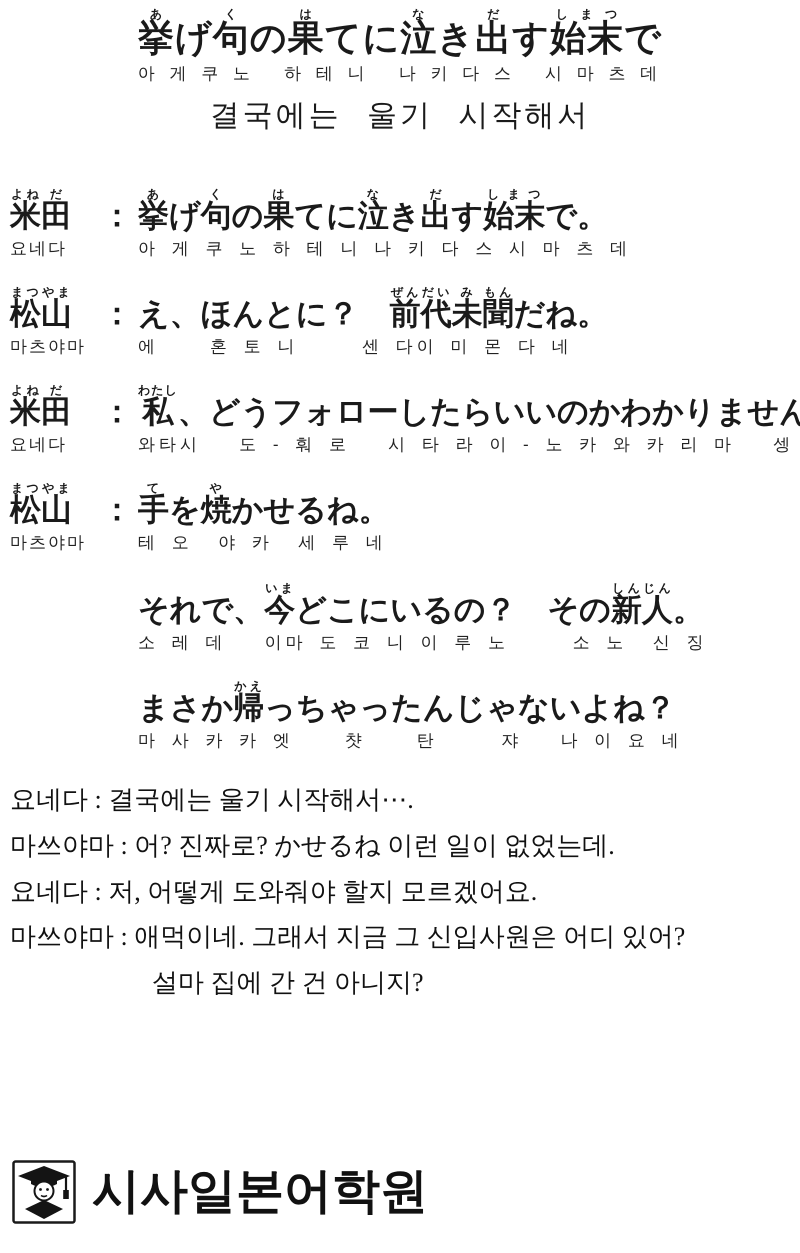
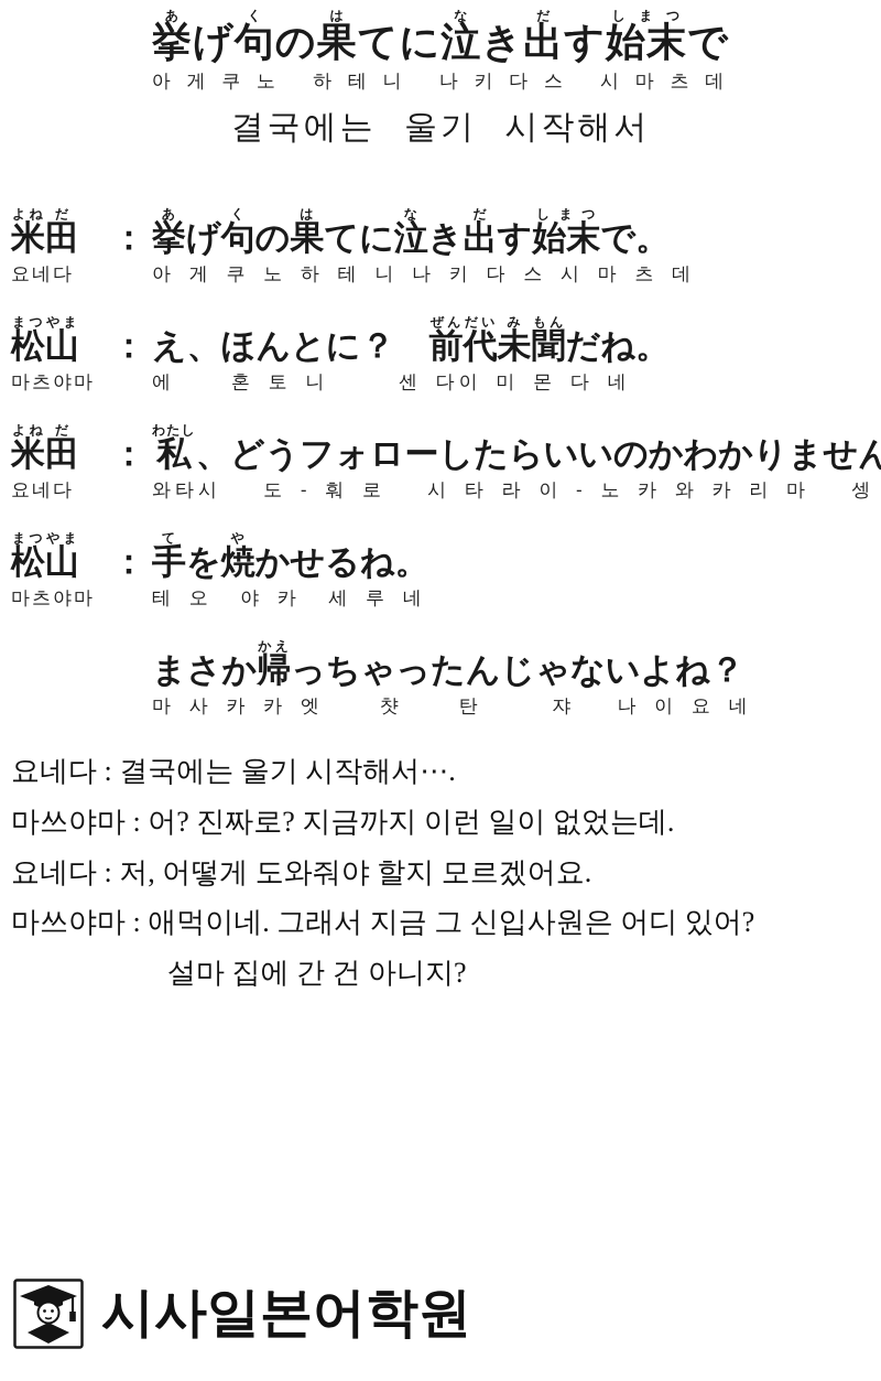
  挙あげ句くの果はてに泣なき出だす始末しまつで
  아 게 쿠 노 하 테 니 나 키 다 스 시 마 츠 데
  결국에는 울기 시작해서
  米よね田だ
  요네다
  ：
  挙あげ句くの果はてに泣なき出だす始末しまつで。
  아 게 쿠 노 하 테 니 나 키 다 스 시 마 츠 데
  松まつ山やま
  마츠야마
  ：
  え、ほんとに？ 前代ぜんだい未み聞もんだね。
  에 혼 토 니 센 다이 미 몬 다 네
  米よね田だ
  요네다
  ：
  私わたし、どうフォローしたらいいのかわかりません
  와타시 도 - 훠 로 시 타 라 이 - 노 카 와 카 리 마 셍
  松まつ山やま
  마츠야마
  ：
  手てを焼やかせるね。
  테 오 야 카 세 루 네
- それで、今いまどこにいるの？ その新人しんじん。
- 소 레 데 이마 도 코 니 이 루 노 소 노 신 징
  まさか帰かえっちゃったんじゃないよね？
  마 사 카 카 엣 챳 탄 쟈 나 이 요 네
  요네다 : 결국에는 울기 시작해서⋯.
- 마쓰야마 : 어? 진짜로? かせるね 이런 일이 없었는데.
+ 마쓰야마 : 어? 진짜로? 지금까지 이런 일이 없었는데.
  요네다 : 저, 어떻게 도와줘야 할지 모르겠어요.
  마쓰야마 : 애먹이네. 그래서 지금 그 신입사원은 어디 있어?
  설마 집에 간 건 아니지?
  시사일본어학원
